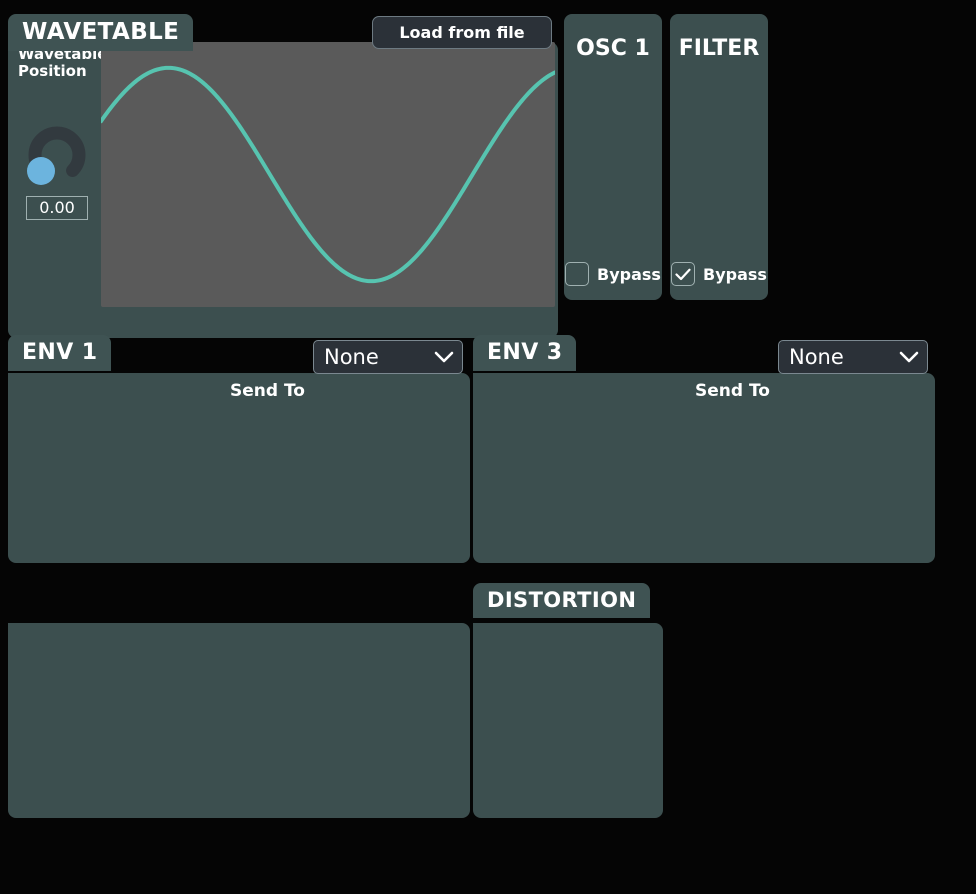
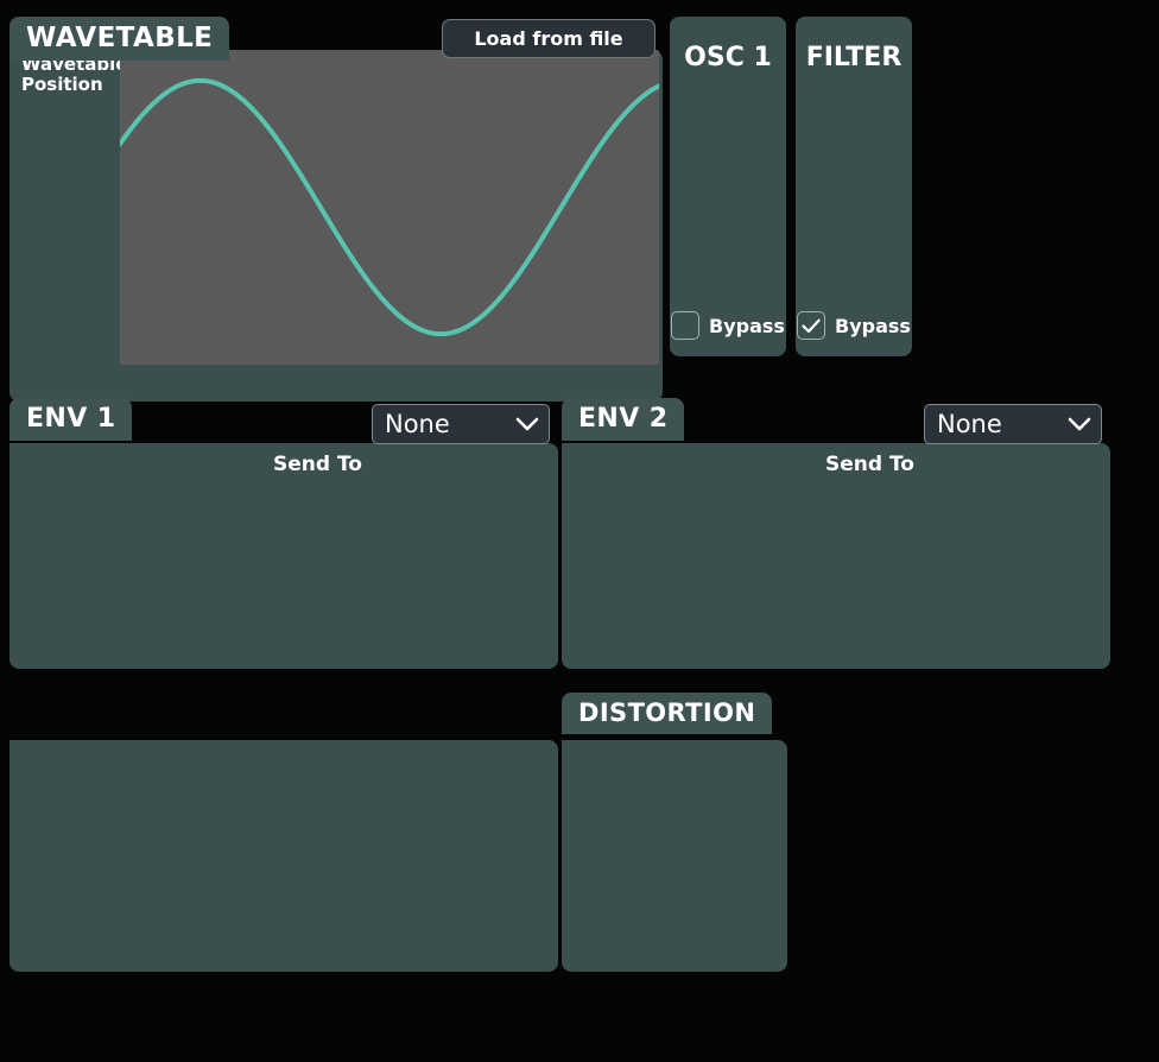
  WAVETABLE
  Wavetabl
  Position
- 0.00
  Load from file
  OSC 1
  Bypass
  FILTER
  Bypass
  ENV 1
  Send To
  None
- ENV 3
+ ENV 2
  Send To
  None
  DISTORTION
